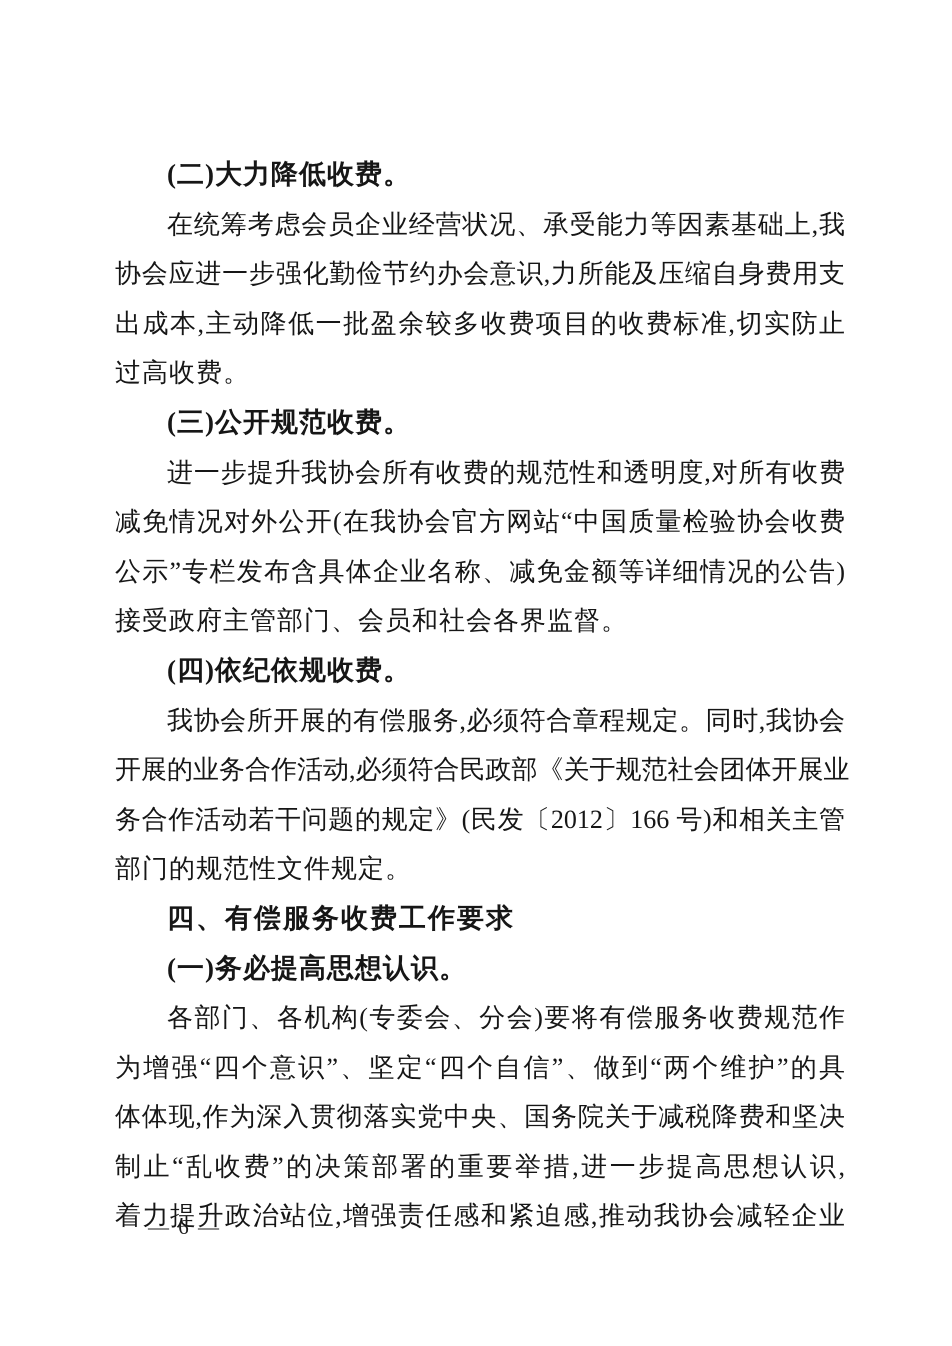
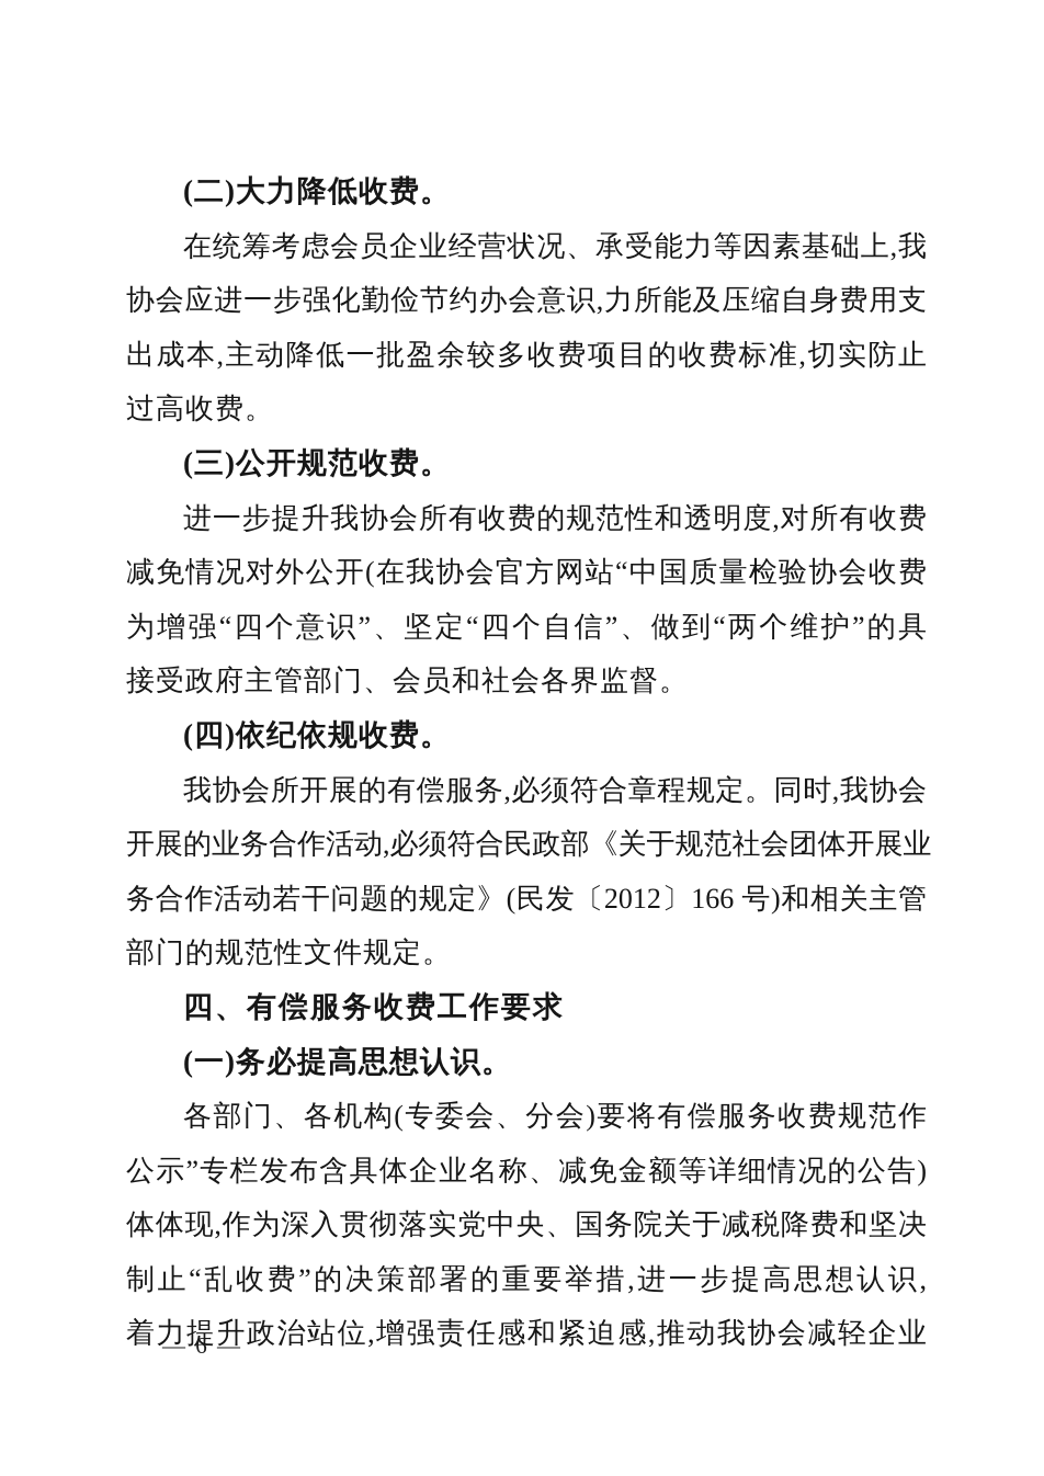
  (二)大力降低收费。
  在统筹考虑会员企业经营状况、承受能力等因素基础上,我
  协会应进一步强化勤俭节约办会意识,力所能及压缩自身费用支
  出成本,主动降低一批盈余较多收费项目的收费标准,切实防止
  过高收费。
  (三)公开规范收费。
  进一步提升我协会所有收费的规范性和透明度,对所有收费
  减免情况对外公开(在我协会官方网站“中国质量检验协会收费
- 公示”专栏发布含具体企业名称、减免金额等详细情况的公告)
+ 为增强“四个意识”、坚定“四个自信”、做到“两个维护”的具
  接受政府主管部门、会员和社会各界监督。
  (四)依纪依规收费。
  我协会所开展的有偿服务,必须符合章程规定。同时,我协会
  开展的业务合作活动,必须符合民政部《关于规范社会团体开展业
  务合作活动若干问题的规定》(民发〔2012〕166 号)和相关主管
  部门的规范性文件规定。
  四、有偿服务收费工作要求
  (一)务必提高思想认识。
  各部门、各机构(专委会、分会)要将有偿服务收费规范作
- 为增强“四个意识”、坚定“四个自信”、做到“两个维护”的具
+ 公示”专栏发布含具体企业名称、减免金额等详细情况的公告)
  体体现,作为深入贯彻落实党中央、国务院关于减税降费和坚决
  制止“乱收费”的决策部署的重要举措,进一步提高思想认识,
  着力提升政治站位,增强责任感和紧迫感,推动我协会减轻企业
  — 6 —
